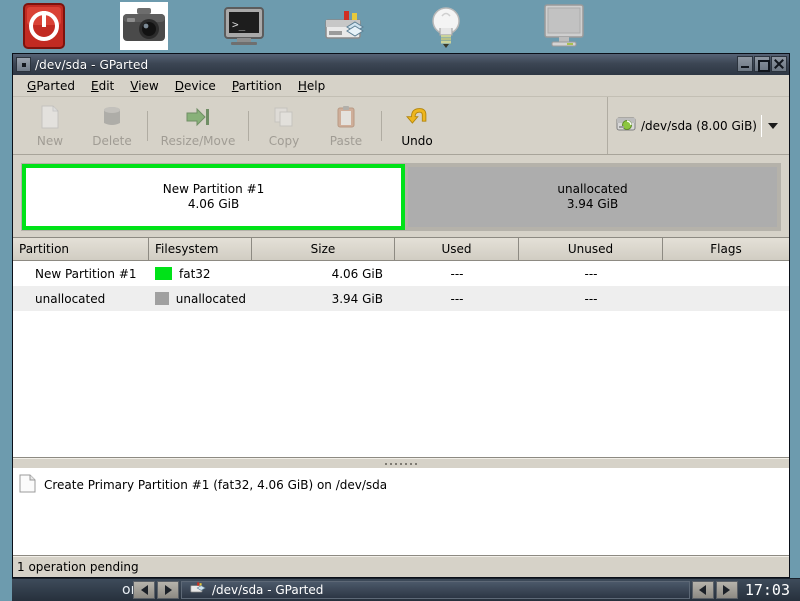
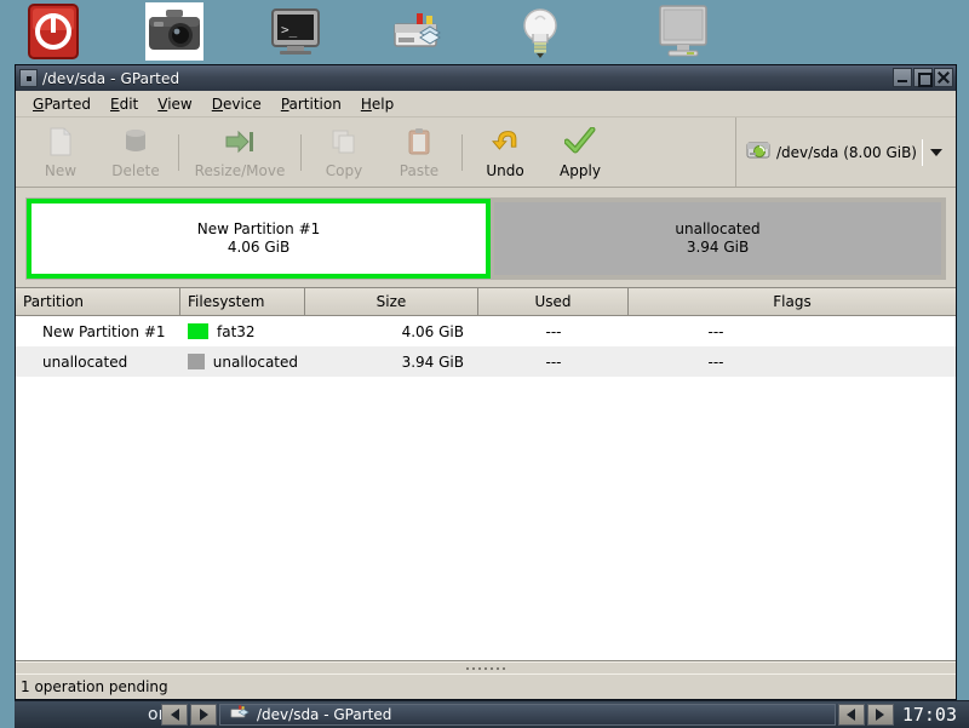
  >_
  /dev/sda - GParted
  GParted
  Edit
  View
  Device
  Partition
  Help
  New
  Delete
  Resize/Move
  Copy
  Paste
  Undo
+ Apply
  /dev/sda (8.00 GiB)
  New Partition #1
  4.06 GiB
  unallocated
  3.94 GiB
  Partition
  Filesystem
  Size
  Used
- Unused
  Flags
  New Partition #1
  fat32
  4.06 GiB
  ---
  ---
  unallocated
  unallocated
  3.94 GiB
  ---
  ---
- Create Primary Partition #1 (fat32, 4.06 GiB) on /dev/sda
  1 operation pending
  /dev/sda - GParted
  17:03
